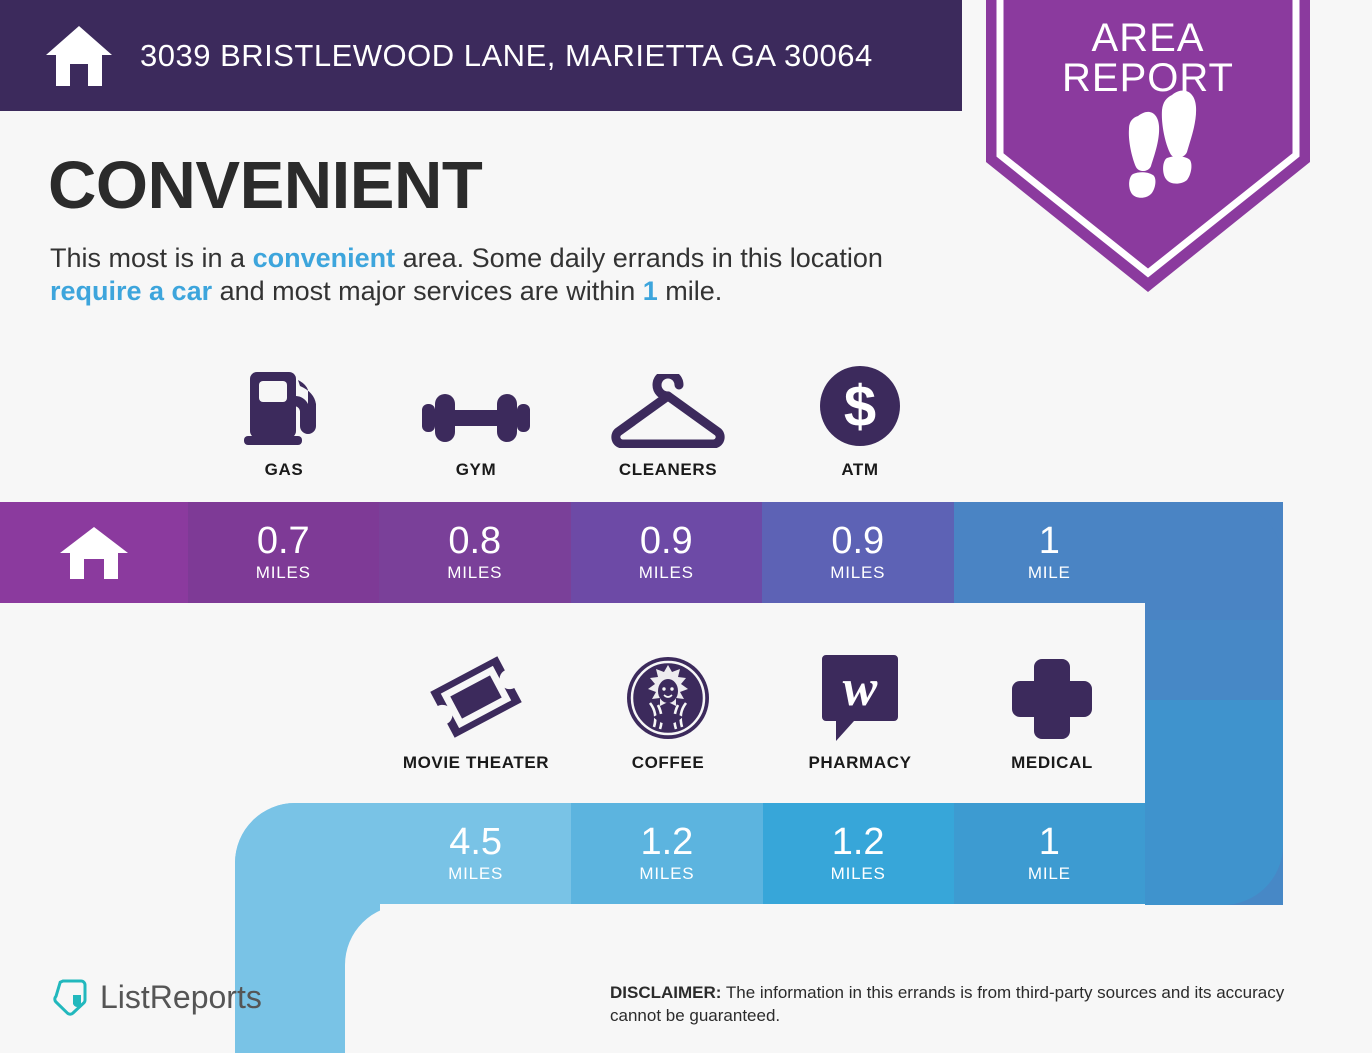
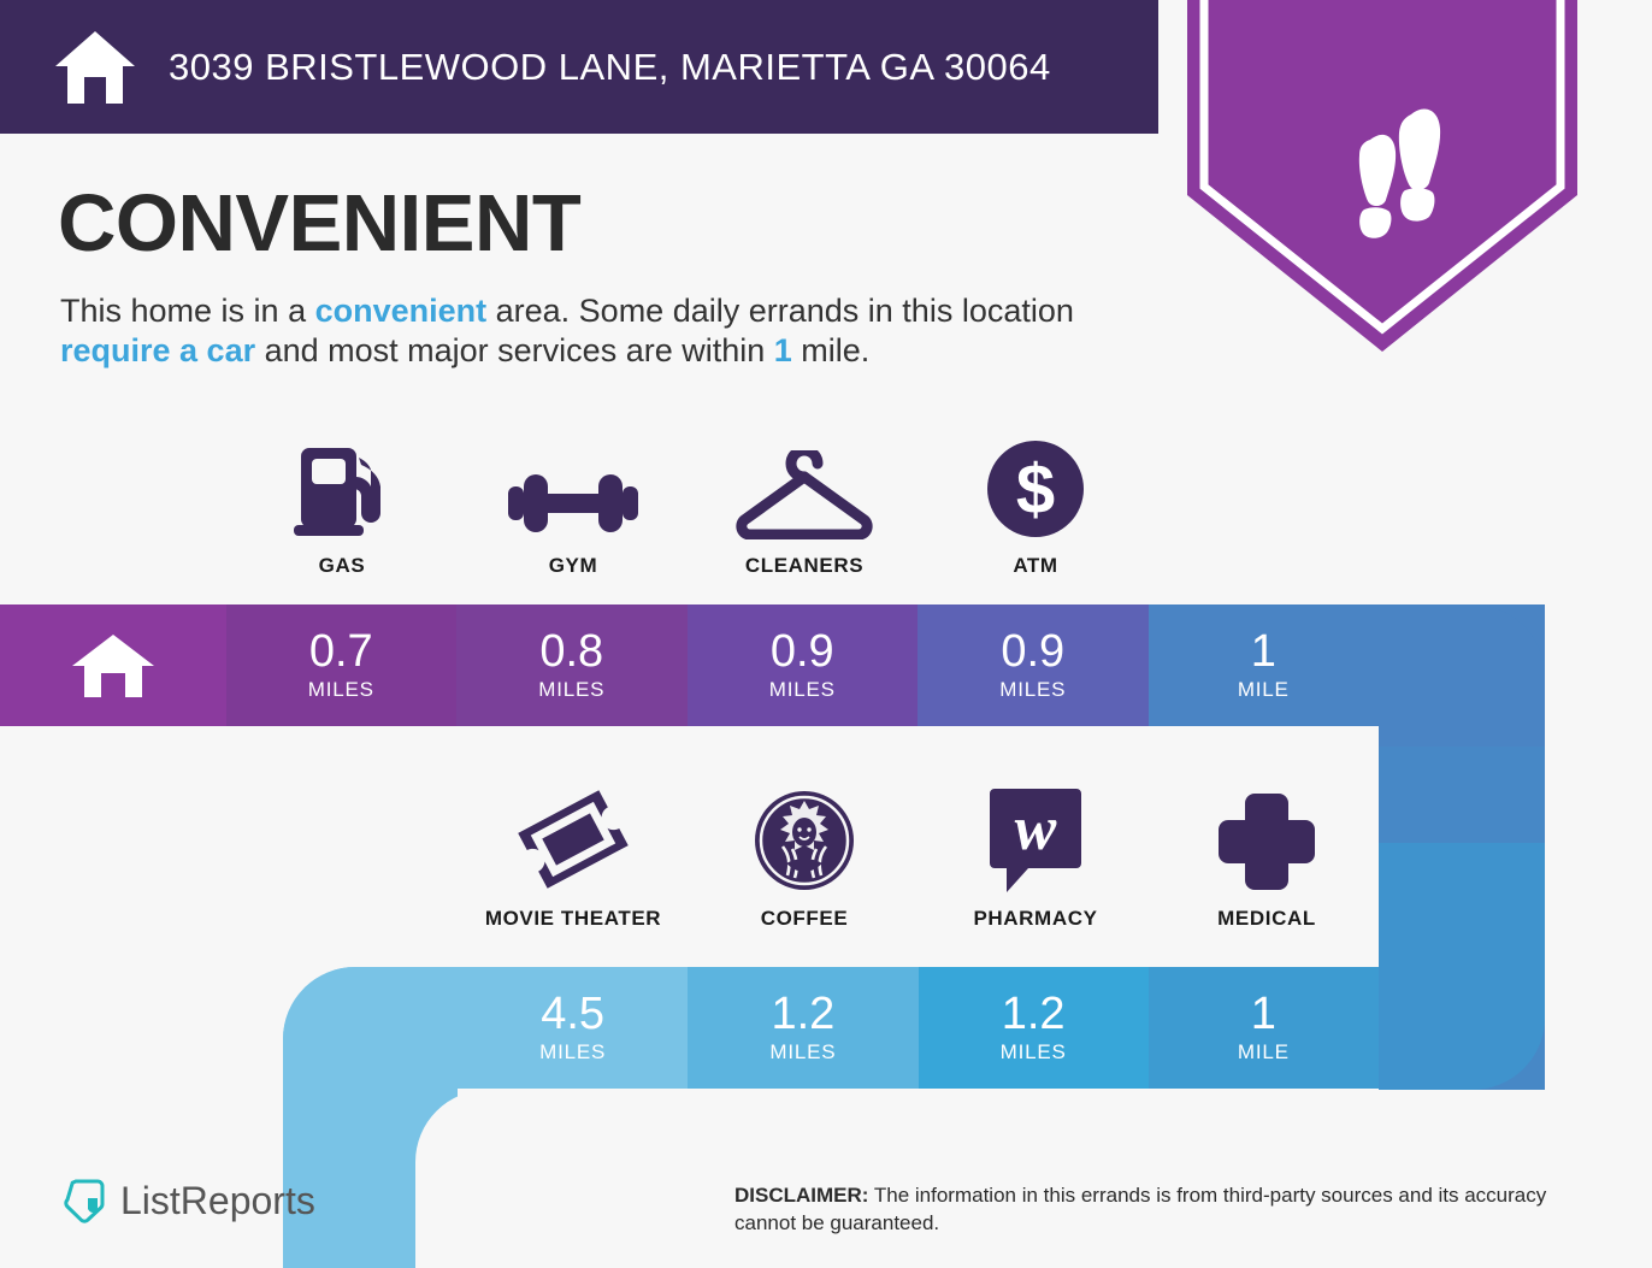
  3039 BRISTLEWOOD LANE, MARIETTA GA 30064
- AREA
- REPORT
  CONVENIENT
- This most is in a convenient area. Some daily errands in this location require a car and most major services are within 1 mile.
+ This home is in a convenient area. Some daily errands in this location require a car and most major services are within 1 mile.
  GAS
  GYM
  CLEANERS
  $
  ATM
  0.7
  MILES
  0.8
  MILES
  0.9
  MILES
  0.9
  MILES
  1
  MILE
  MOVIE THEATER
  COFFEE
  w
  PHARMACY
  MEDICAL
  4.5
  MILES
  1.2
  MILES
  1.2
  MILES
  1
  MILE
  ListReports
  DISCLAIMER: The information in this errands is from third-party sources and its accuracy cannot be guaranteed.
